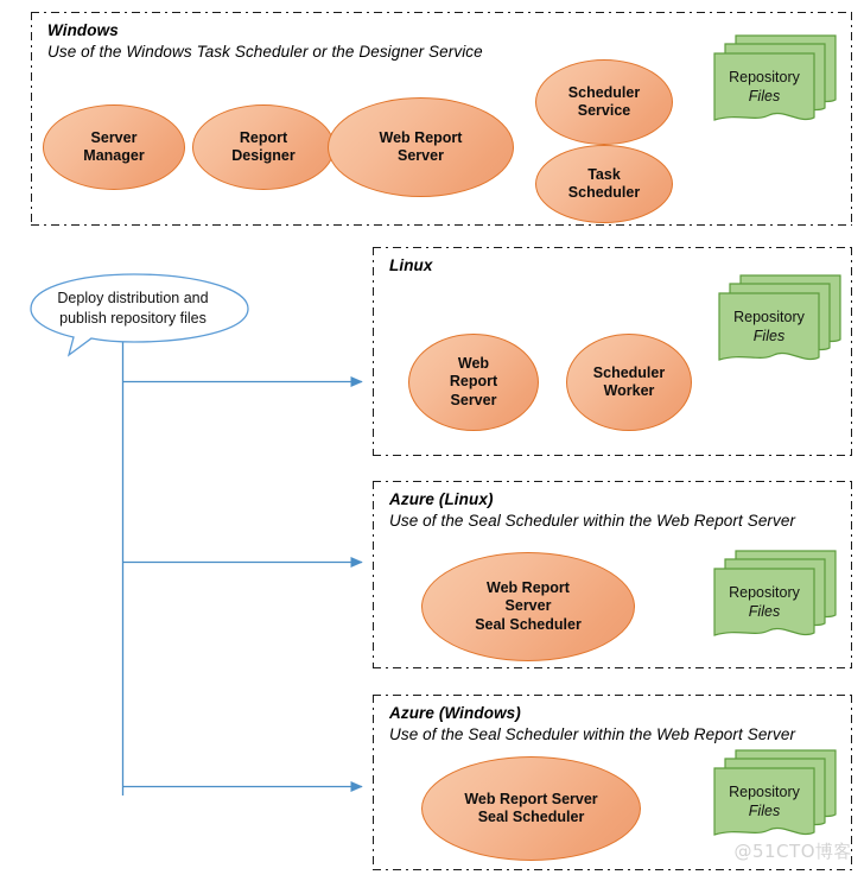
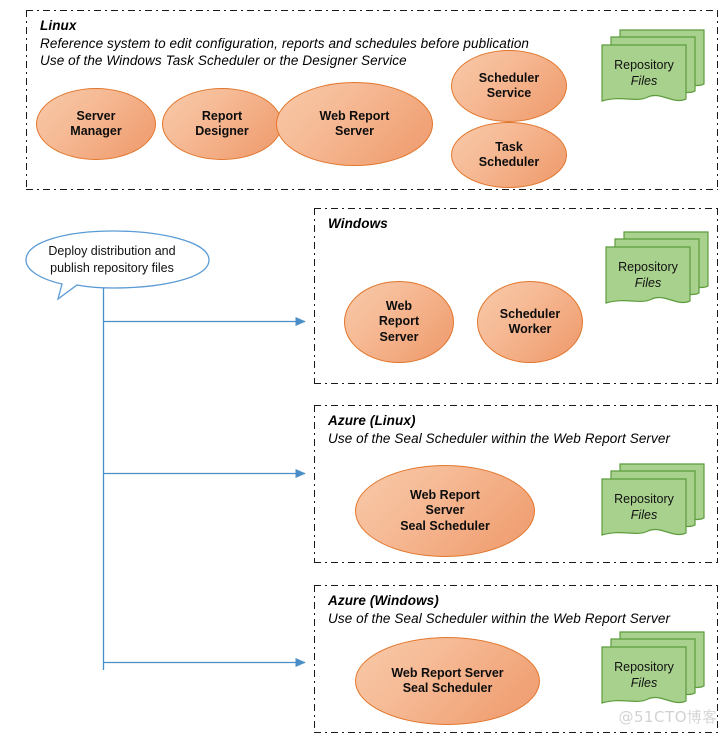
- Windows
+ Linux
+ Reference system to edit configuration, reports and schedules before publication
  Use of the Windows Task Scheduler or the Designer Service
  Server
  Manager
  Report
  Designer
  Web Report
  Server
  Scheduler
  Service
  Task
  Scheduler
  Repository
  Files
  Deploy distribution and
  publish repository files
- Linux
+ Windows
  Web
  Report
  Server
  Scheduler
  Worker
  Repository
  Files
  Azure (Linux)
  Use of the Seal Scheduler within the Web Report Server
  Web Report
  Server
  Seal Scheduler
  Repository
  Files
  Azure (Windows)
  Use of the Seal Scheduler within the Web Report Server
  Web Report Server
  Seal Scheduler
  Repository
  Files
  @51CTO博客
